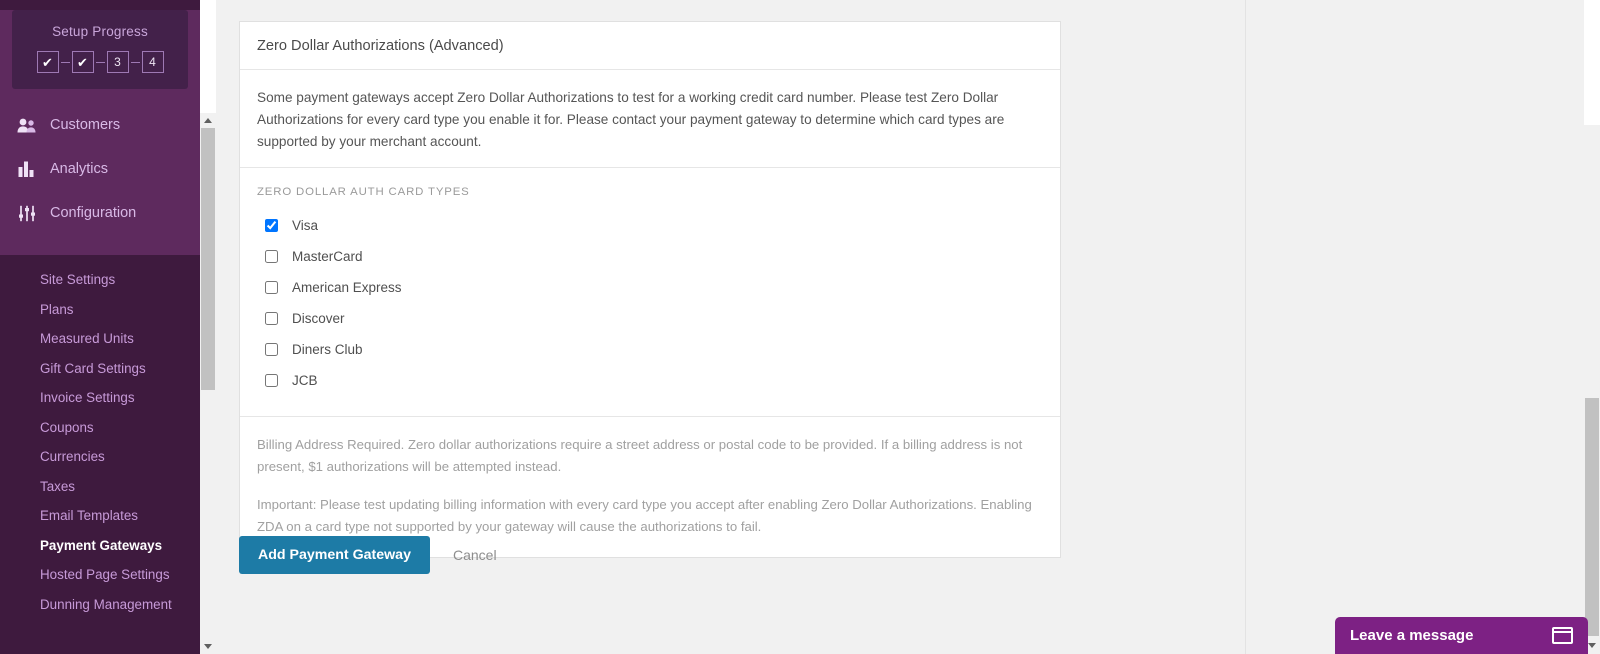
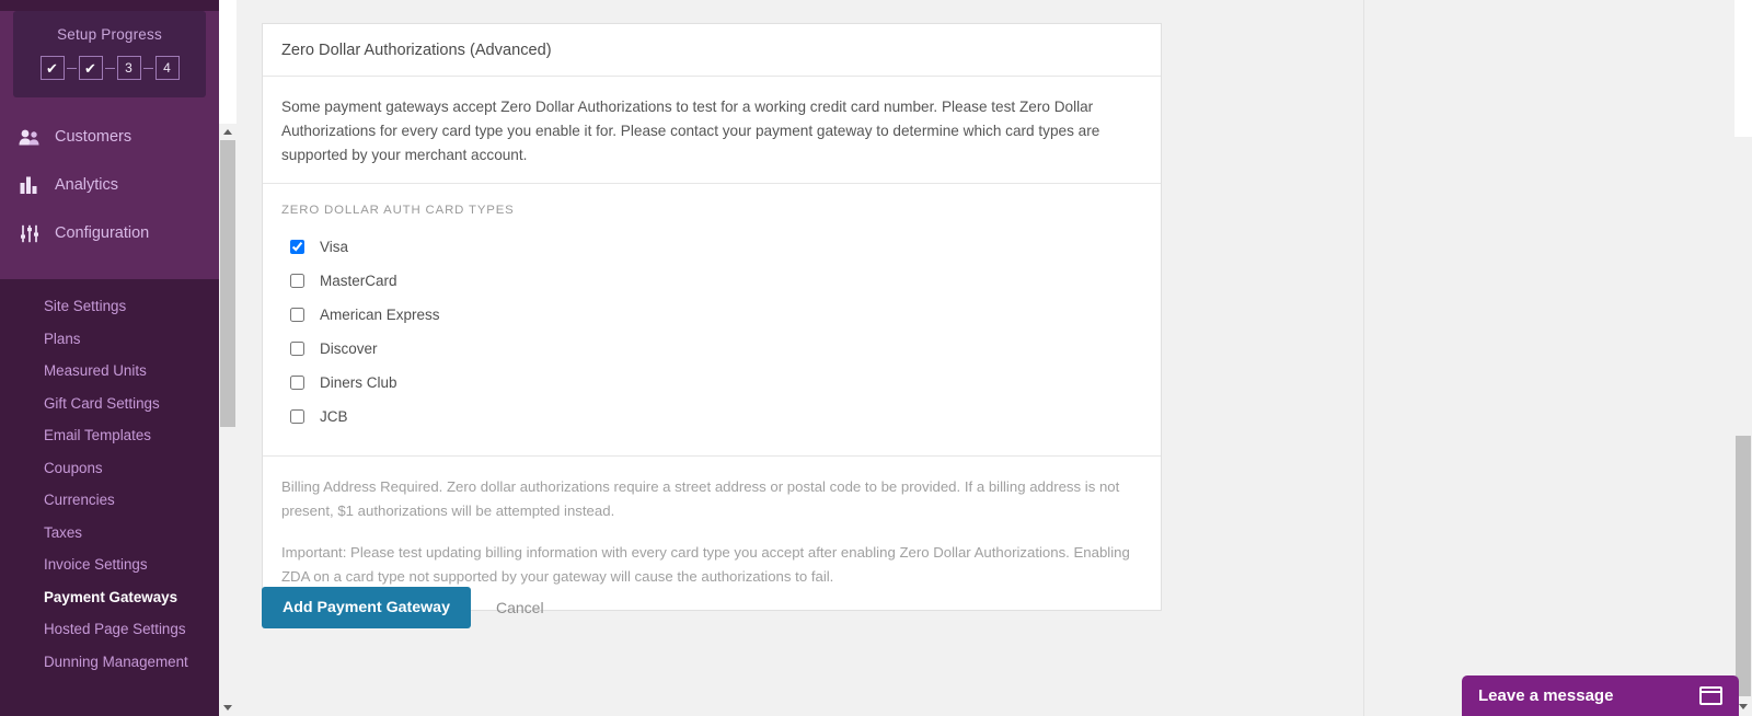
  Setup Progress
  ✔
  ✔
  3
  4
  Customers
  Analytics
  Configuration
  Site Settings
  Plans
  Measured Units
  Gift Card Settings
- Invoice Settings
+ Email Templates
  Coupons
  Currencies
  Taxes
- Email Templates
+ Invoice Settings
  Payment Gateways
  Hosted Page Settings
  Dunning Management
  Zero Dollar Authorizations (Advanced)
  Some payment gateways accept Zero Dollar Authorizations to test for a working credit card number. Please test Zero Dollar Authorizations for every card type you enable it for. Please contact your payment gateway to determine which card types are supported by your merchant account.
  ZERO DOLLAR AUTH CARD TYPES
  Visa
  MasterCard
  American Express
  Discover
  Diners Club
  JCB
  Billing Address Required. Zero dollar authorizations require a street address or postal code to be provided. If a billing address is not present, $1 authorizations will be attempted instead.
  Important: Please test updating billing information with every card type you accept after enabling Zero Dollar Authorizations. Enabling ZDA on a card type not supported by your gateway will cause the authorizations to fail.
  Add Payment Gateway
  Cancel
  Leave a message
